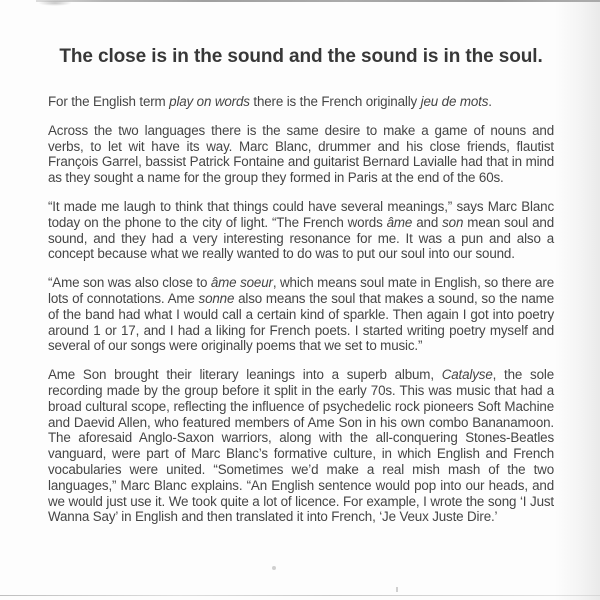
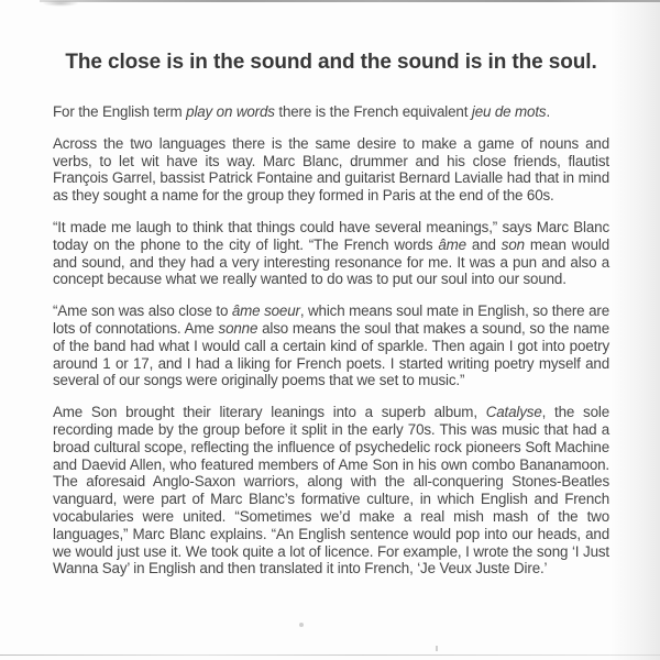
  The close is in the sound and the sound is in the soul.
- For the English term play on words there is the French originally jeu de mots.
+ For the English term play on words there is the French equivalent jeu de mots.
  Across the two languages there is the same desire to make a game of nouns and verbs, to let wit have its way. Marc Blanc, drummer and his close friends, flautist François Garrel, bassist Patrick Fontaine and guitarist Bernard Lavialle had that in mind as they sought a name for the group they formed in Paris at the end of the 60s.
- “It made me laugh to think that things could have several meanings,” says Marc Blanc today on the phone to the city of light. “The French words âme and son mean soul and sound, and they had a very interesting resonance for me. It was a pun and also a concept because what we really wanted to do was to put our soul into our sound.
+ “It made me laugh to think that things could have several meanings,” says Marc Blanc today on the phone to the city of light. “The French words âme and son mean would and sound, and they had a very interesting resonance for me. It was a pun and also a concept because what we really wanted to do was to put our soul into our sound.
  “Ame son was also close to âme soeur, which means soul mate in English, so there are lots of connotations. Ame sonne also means the soul that makes a sound, so the name of the band had what I would call a certain kind of sparkle. Then again I got into poetry around 1 or 17, and I had a liking for French poets. I started writing poetry myself and several of our songs were originally poems that we set to music.”
  Ame Son brought their literary leanings into a superb album, Catalyse, the sole recording made by the group before it split in the early 70s. This was music that had a broad cultural scope, reflecting the influence of psychedelic rock pioneers Soft Machine and Daevid Allen, who featured members of Ame Son in his own combo Bananamoon. The aforesaid Anglo-Saxon warriors, along with the all-conquering Stones-Beatles vanguard, were part of Marc Blanc’s formative culture, in which English and French vocabularies were united. “Sometimes we’d make a real mish mash of the two languages,” Marc Blanc explains. “An English sentence would pop into our heads, and we would just use it. We took quite a lot of licence. For example, I wrote the song ‘I Just Wanna Say’ in English and then translated it into French, ‘Je Veux Juste Dire.’
